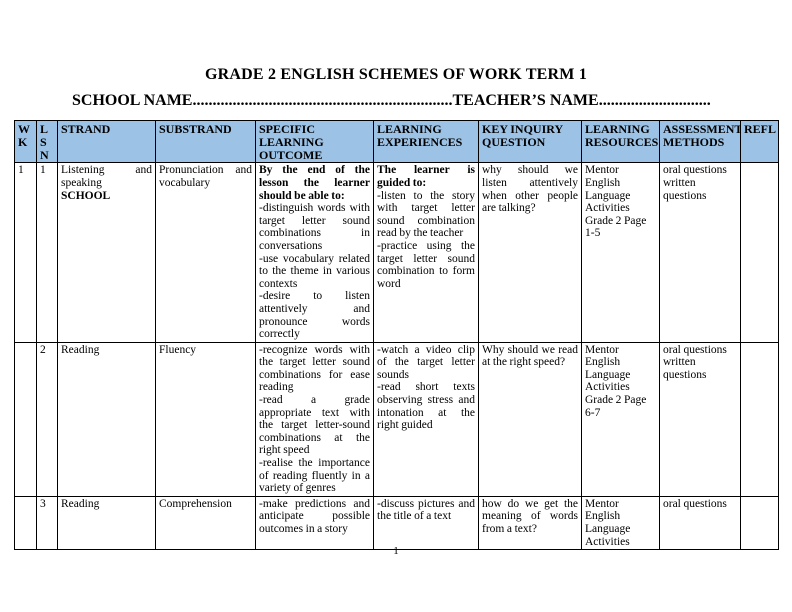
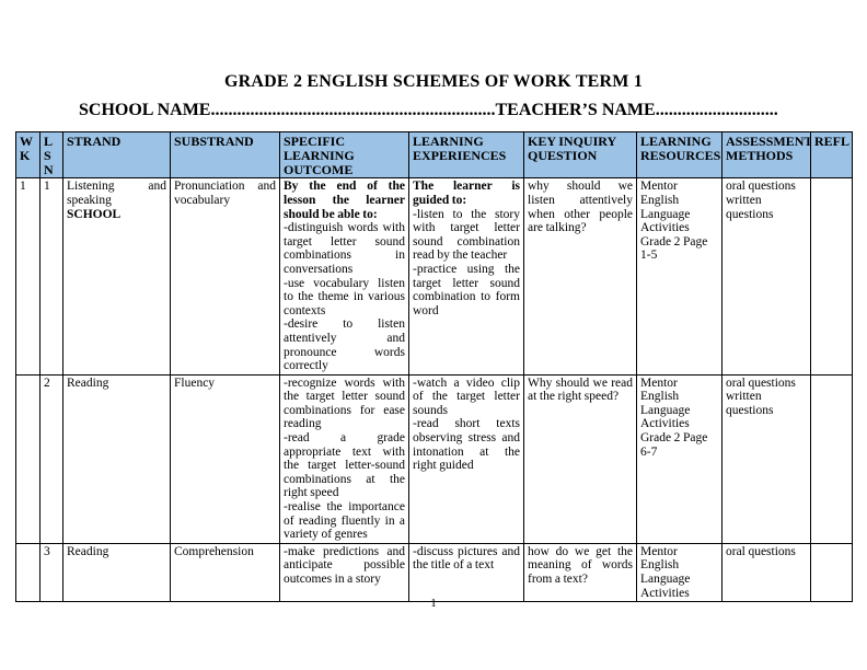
  GRADE 2 ENGLISH SCHEMES OF WORK TERM 1
  SCHOOL NAME.................................................................TEACHER’S NAME............................
  W K	L S N	STRAND	SUBSTRAND	SPECIFIC LEARNING OUTCOME	LEARNING EXPERIENCES	KEY INQUIRY QUESTION	LEARNING RESOURCES	ASSESSMENT METHODS	REFL
- 1	1	Listening and speaking SCHOOL	Pronunciation and vocabulary	By the end of the lesson the learner should be able to: -distinguish words with target letter sound combinations in conversations -use vocabulary related to the theme in various contexts -desire to listen attentively and pronounce words correctly	The learner is guided to: -listen to the story with target letter sound combination read by the teacher -practice using the target letter sound combination to form word	why should we listen attentively when other people are talking?	Mentor English Language Activities Grade 2 Page 1-5	oral questions written questions
+ 1	1	Listening and speaking SCHOOL	Pronunciation and vocabulary	By the end of the lesson the learner should be able to: -distinguish words with target letter sound combinations in conversations -use vocabulary listen to the theme in various contexts -desire to listen attentively and pronounce words correctly	The learner is guided to: -listen to the story with target letter sound combination read by the teacher -practice using the target letter sound combination to form word	why should we listen attentively when other people are talking?	Mentor English Language Activities Grade 2 Page 1-5	oral questions written questions
  	2	Reading	Fluency	-recognize words with the target letter sound combinations for ease reading -read a grade appropriate text with the target letter-sound combinations at the right speed -realise the importance of reading fluently in a variety of genres	-watch a video clip of the target letter sounds -read short texts observing stress and intonation at the right guided	Why should we read at the right speed?	Mentor English Language Activities Grade 2 Page 6-7	oral questions written questions
  	3	Reading	Comprehension	-make predictions and anticipate possible outcomes in a story	-discuss pictures and the title of a text	how do we get the meaning of words from a text?	Mentor English Language Activities	oral questions
  1
